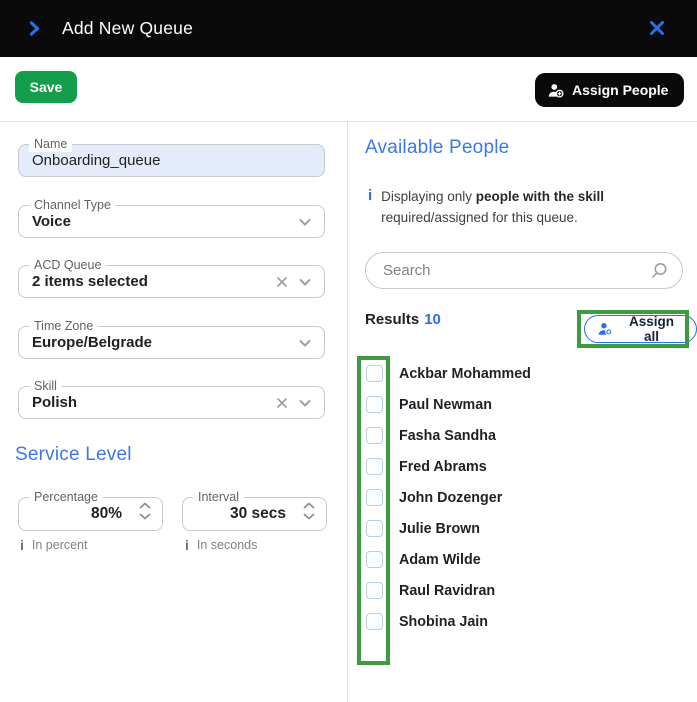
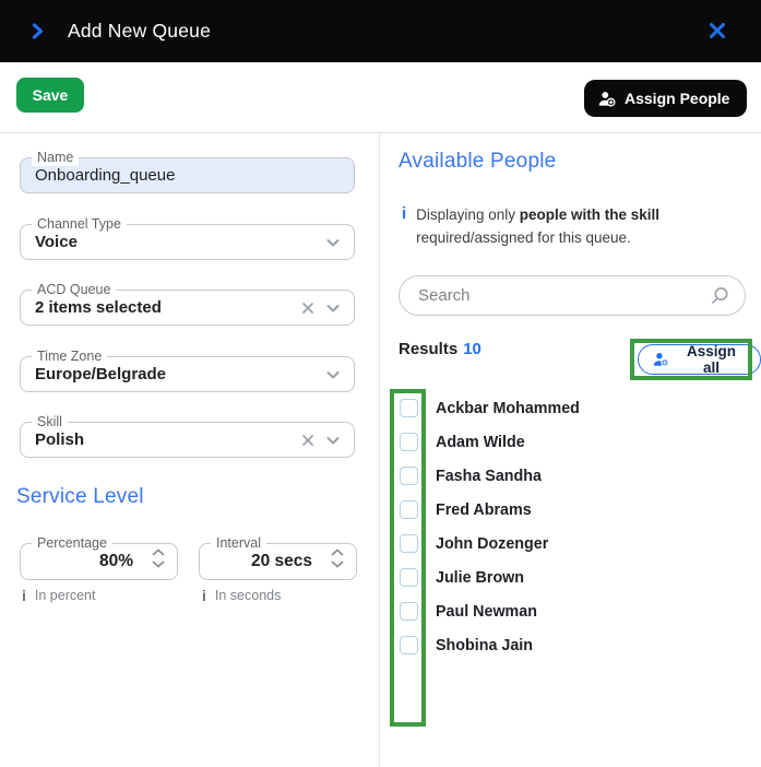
  Add New Queue
  Save
  Assign People
  Name
  Onboarding_queue
  Channel Type
  Voice
  ACD Queue
  2 items selected
  Time Zone
  Europe/Belgrade
  Skill
  Polish
  Service Level
  Percentage
  80%
  Interval
- 30 secs
+ 20 secs
  i
  In percent
  i
  In seconds
  Available People
  i
  Displaying only people with the skill
  required/assigned for this queue.
  Search
  Results 10
  Assign all
  Ackbar Mohammed
- Paul Newman
+ Adam Wilde
  Fasha Sandha
  Fred Abrams
  John Dozenger
  Julie Brown
- Adam Wilde
+ Paul Newman
- Raul Ravidran
  Shobina Jain
